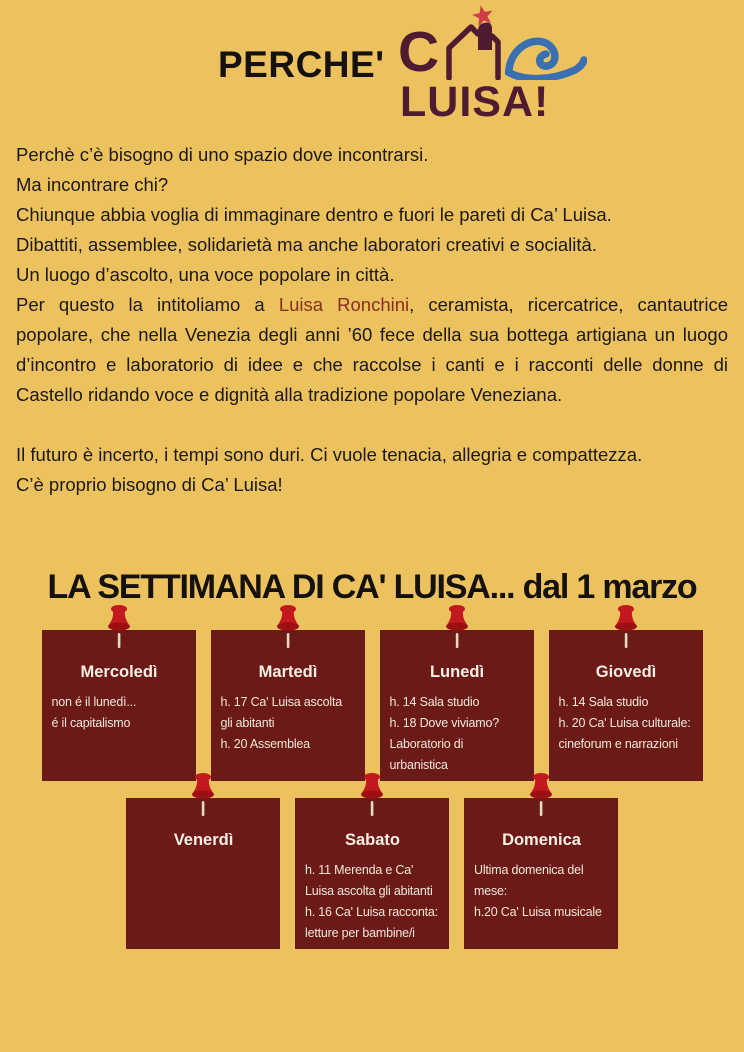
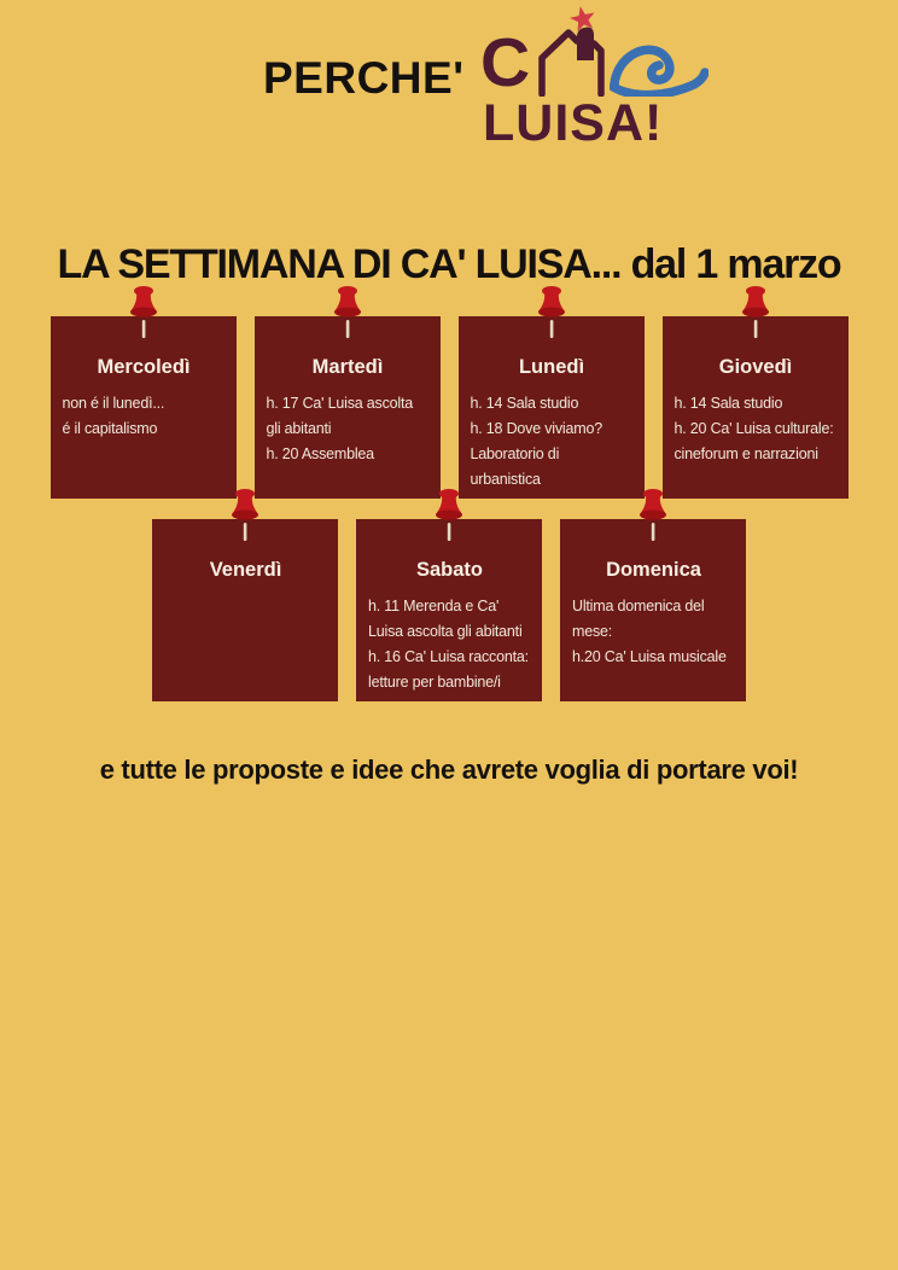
  PERCHE'
  C
  LUISA!
- Perchè c’è bisogno di uno spazio dove incontrarsi.
- Ma incontrare chi?
- Chiunque abbia voglia di immaginare dentro e fuori le pareti di Ca’ Luisa.
- Dibattiti, assemblee, solidarietà ma anche laboratori creativi e socialità.
- Un luogo d’ascolto, una voce popolare in città.
- Per questo la intitoliamo a Luisa Ronchini, ceramista, ricercatrice, cantautrice popolare, che nella Venezia degli anni ’60 fece della sua bottega artigiana un luogo d’incontro e laboratorio di idee e che raccolse i canti e i racconti delle donne di Castello ridando voce e dignità alla tradizione popolare Veneziana.
- Il futuro è incerto, i tempi sono duri. Ci vuole tenacia, allegria e compattezza.
- C’è proprio bisogno di Ca’ Luisa!
  LA SETTIMANA DI CA' LUISA... dal 1 marzo
  Mercoledì
  non é il lunedì...
  é il capitalismo
  Martedì
  h. 17 Ca' Luisa ascolta gli abitanti
  h. 20 Assemblea
  Lunedì
  h. 14 Sala studio
  h. 18 Dove viviamo? Laboratorio di urbanistica
  Giovedì
  h. 14 Sala studio
  h. 20 Ca' Luisa culturale: cineforum e narrazioni
  Venerdì
  Sabato
  h. 11 Merenda e Ca' Luisa ascolta gli abitanti
  h. 16 Ca' Luisa racconta: letture per bambine/i
  Domenica
  Ultima domenica del mese:
  h.20 Ca' Luisa musicale
+ e tutte le proposte e idee che avrete voglia di portare voi!
